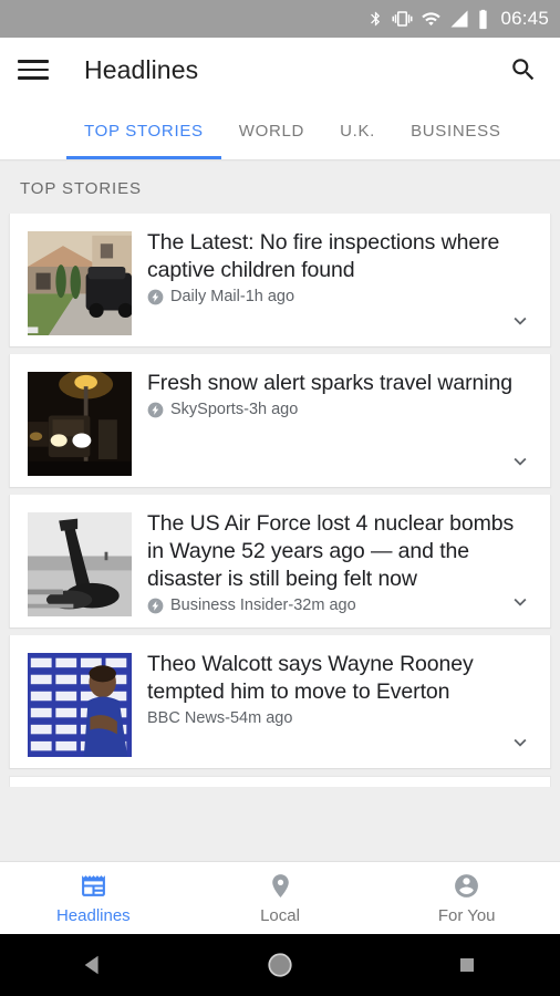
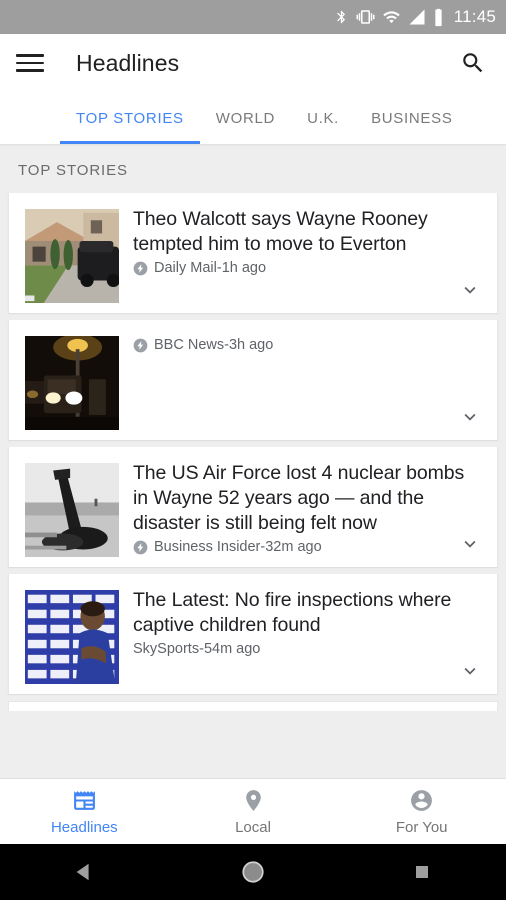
- 06:45
+ 11:45
  Headlines
  TOP STORIES
  WORLD
  U.K.
  BUSINESS
  TOP STORIES
- The Latest: No fire inspections where captive children found
+ Theo Walcott says Wayne Rooney tempted him to move to Everton
  Daily Mail
  -
  1h ago
- Fresh snow alert sparks travel warning
- SkySports
+ BBC News
  -
  3h ago
  The US Air Force lost 4 nuclear bombs in Wayne 52 years ago — and the disaster is still being felt now
  Business Insider
  -
  32m ago
- Theo Walcott says Wayne Rooney tempted him to move to Everton
+ The Latest: No fire inspections where captive children found
- BBC News
+ SkySports
  -
  54m ago
  Headlines
  Local
  For You
